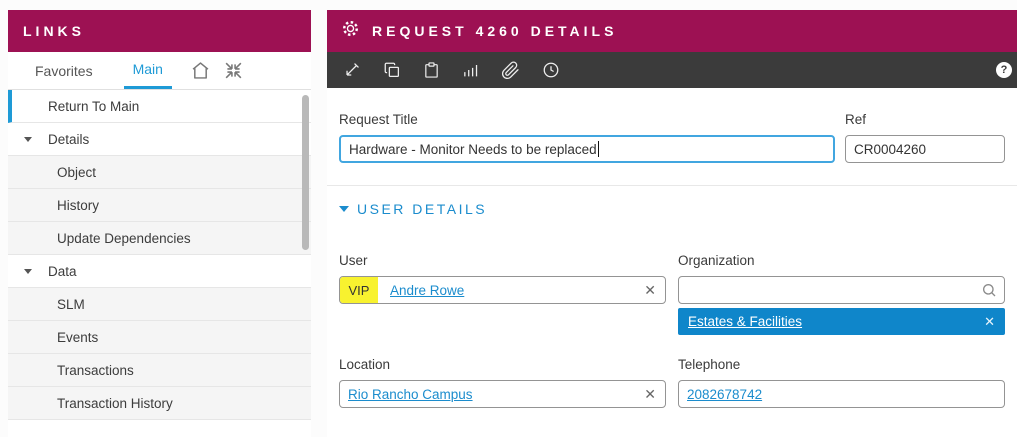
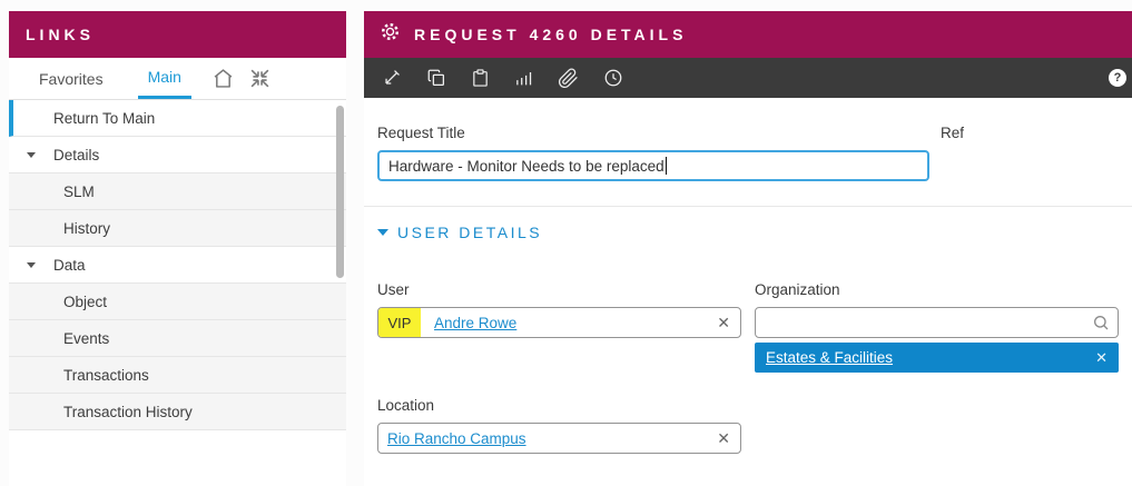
  LINKS
  Favorites
  Main
  Return To Main
  Details
- Object
+ SLM
  History
- Update Dependencies
  Data
- SLM
+ Object
  Events
  Transactions
  Transaction History
  REQUEST 4260 DETAILS
  ?
  Request Title
  Hardware - Monitor Needs to be replaced
  Ref
- CR0004260
  USER DETAILS
  User
  VIP
  Andre Rowe
  ✕
  Organization
  Estates & Facilities
  ✕
  Location
  Rio Rancho Campus
  ✕
- Telephone
- 2082678742
